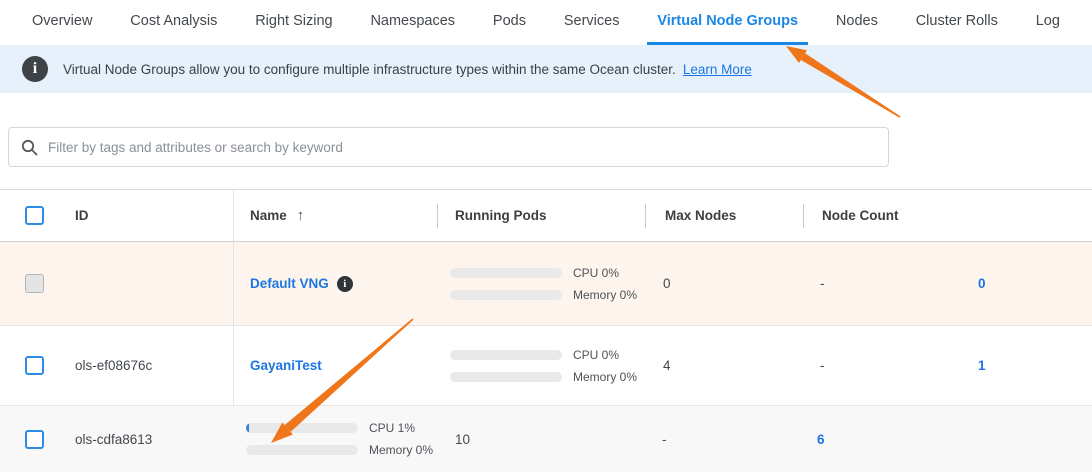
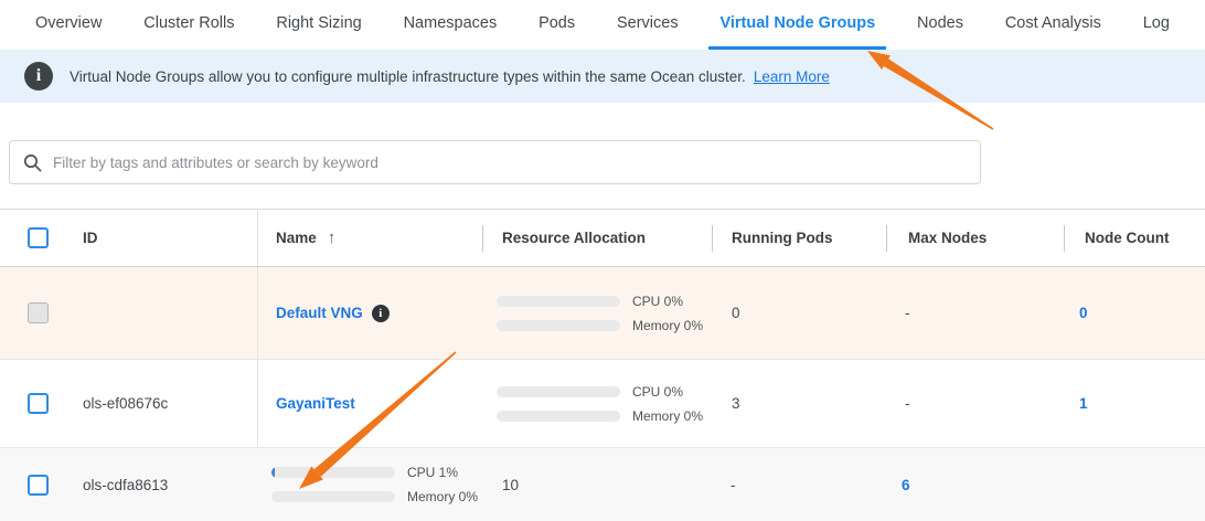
  Overview
- Cost Analysis
+ Cluster Rolls
  Right Sizing
  Namespaces
  Pods
  Services
  Virtual Node Groups
  Nodes
- Cluster Rolls
+ Cost Analysis
  Log
  i
  Virtual Node Groups allow you to configure multiple infrastructure types within the same Ocean cluster.
  Learn More
  Filter by tags and attributes or search by keyword
  ID
  Name
  ↑
+ Resource Allocation
  Running Pods
  Max Nodes
  Node Count
  Default VNG
  i
  CPU 0%
  Memory 0%
  0
  -
  0
  ols-ef08676c
  GayaniTest
  CPU 0%
  Memory 0%
- 4
+ 3
  -
  1
  ols-cdfa8613
  CPU 1%
  Memory 0%
  10
  -
  6
